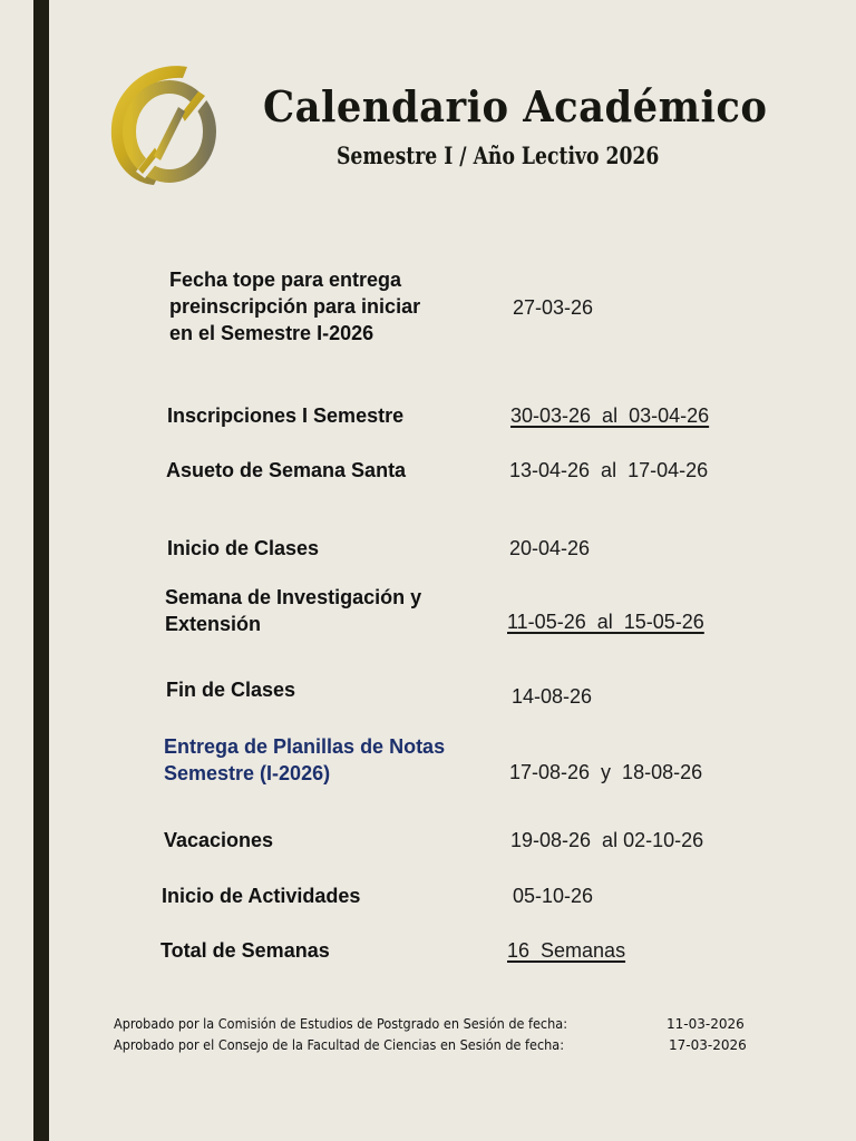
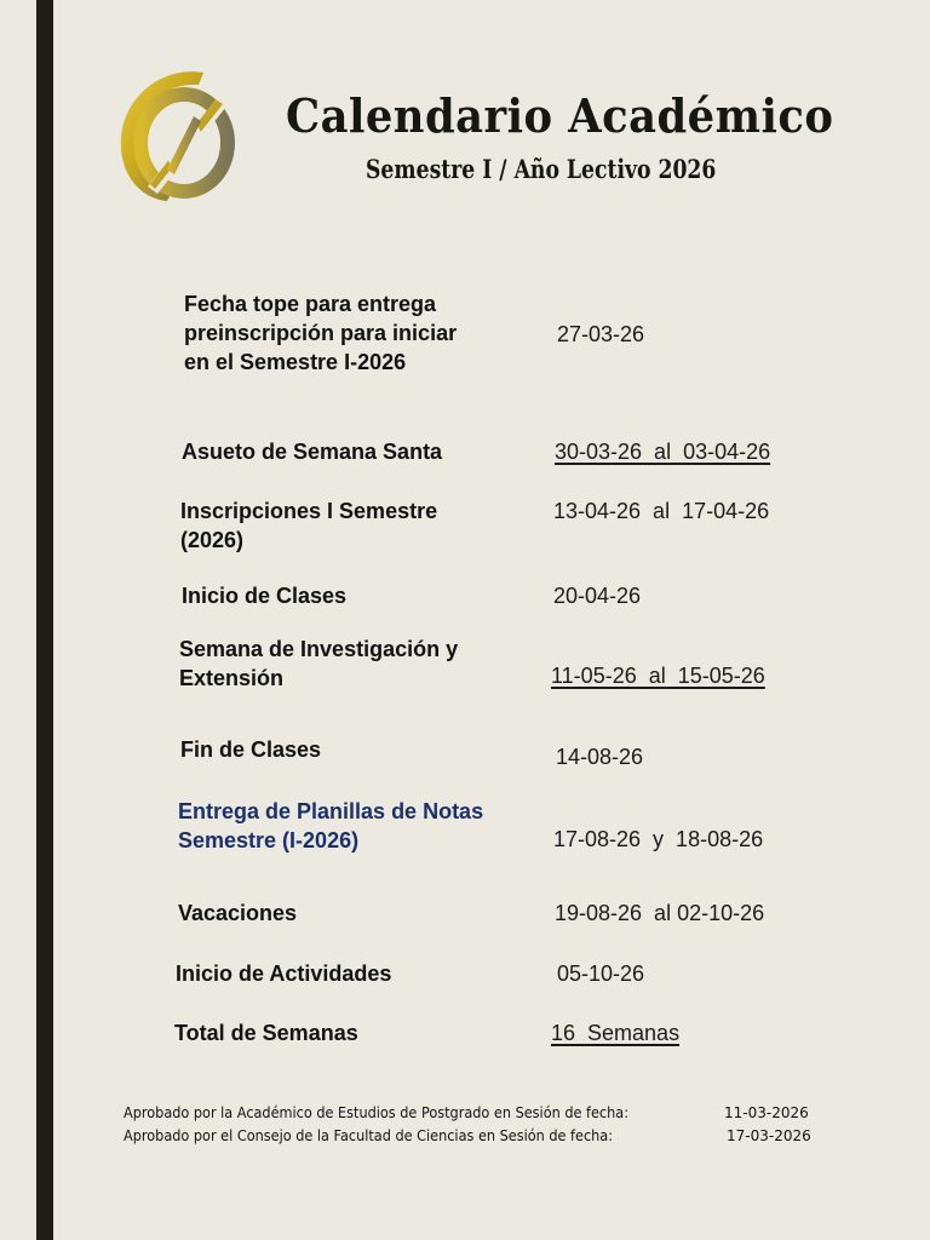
  Calendario Académico
  Semestre I / Año Lectivo 2026
  Fecha tope para entrega
  preinscripción para iniciar
  en el Semestre I-2026
  27-03-26
- Inscripciones I Semestre
+ Asueto de Semana Santa
  30-03-26 al 03-04-26
- Asueto de Semana Santa
+ Inscripciones I Semestre
+ (2026)
  13-04-26 al 17-04-26
  Inicio de Clases
  20-04-26
  Semana de Investigación y
  Extensión
  11-05-26 al 15-05-26
  Fin de Clases
  14-08-26
  Entrega de Planillas de Notas
  Semestre (I-2026)
  17-08-26 y 18-08-26
  Vacaciones
  19-08-26 al 02-10-26
  Inicio de Actividades
  05-10-26
  Total de Semanas
  16 Semanas
- Aprobado por la Comisión de Estudios de Postgrado en Sesión de fecha:
+ Aprobado por la Académico de Estudios de Postgrado en Sesión de fecha:
  11-03-2026
  Aprobado por el Consejo de la Facultad de Ciencias en Sesión de fecha:
  17-03-2026
